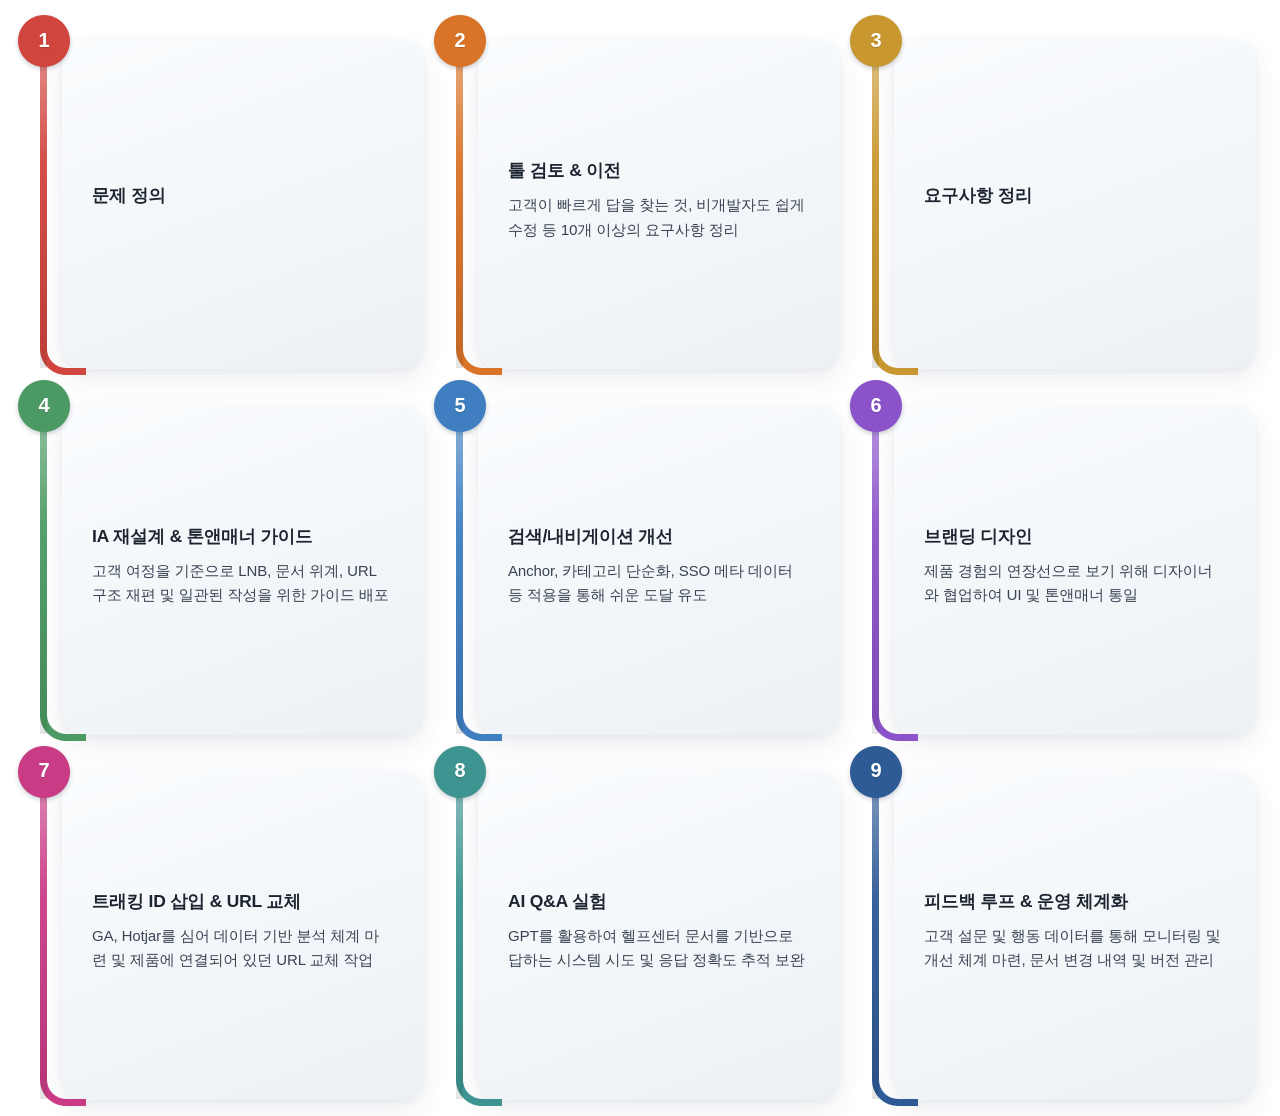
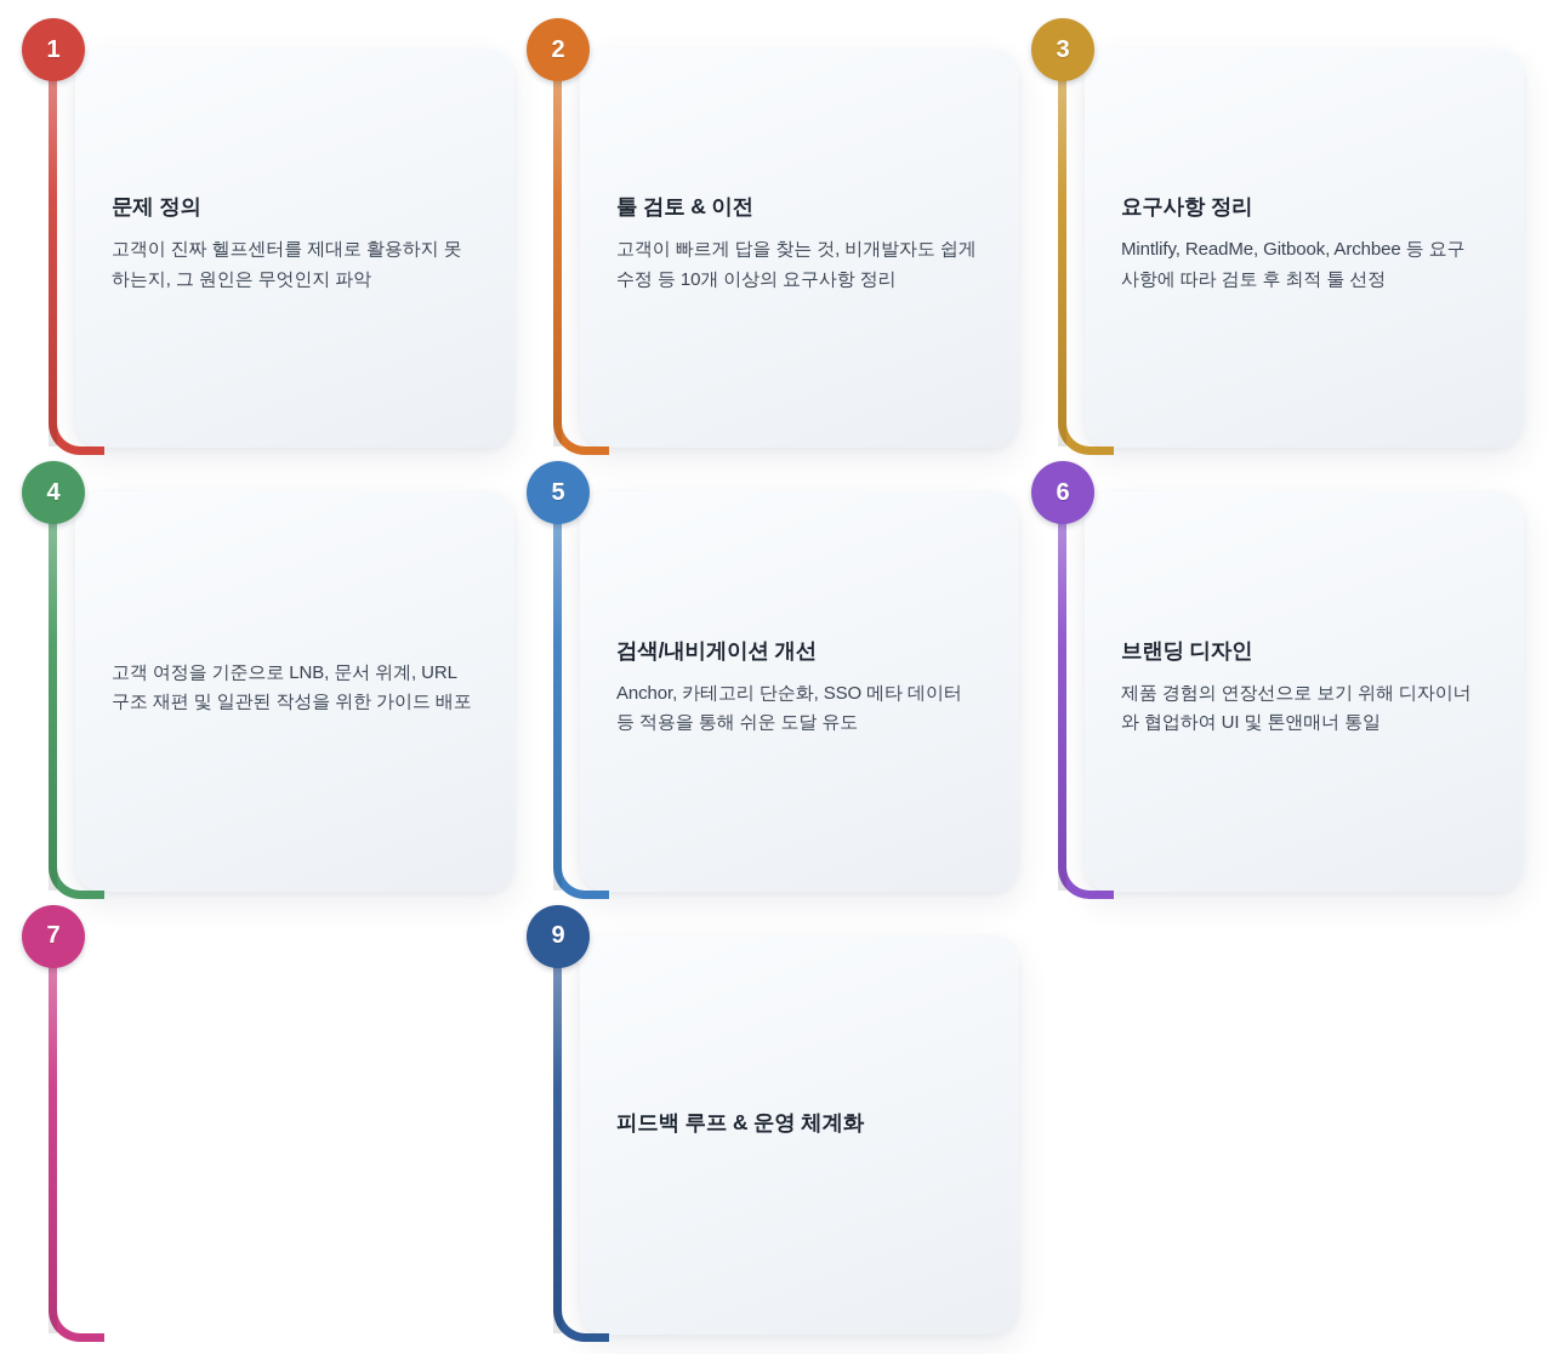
  문제 정의
+ 고객이 진짜 헬프센터를 제대로 활용하지 못하는지, 그 원인은 무엇인지 파악
  1
  툴 검토 & 이전
  고객이 빠르게 답을 찾는 것, 비개발자도 쉽게 수정 등 10개 이상의 요구사항 정리
  2
  요구사항 정리
+ Mintlify, ReadMe, Gitbook, Archbee 등 요구사항에 따라 검토 후 최적 툴 선정
  3
- IA 재설계 & 톤앤매너 가이드
  고객 여정을 기준으로 LNB, 문서 위계, URL 구조 재편 및 일관된 작성을 위한 가이드 배포
  4
  검색/내비게이션 개선
  Anchor, 카테고리 단순화, SSO 메타 데이터 등 적용을 통해 쉬운 도달 유도
  5
  브랜딩 디자인
  제품 경험의 연장선으로 보기 위해 디자이너와 협업하여 UI 및 톤앤매너 통일
  6
- 트래킹 ID 삽입 & URL 교체
- GA, Hotjar를 심어 데이터 기반 분석 체계 마련 및 제품에 연결되어 있던 URL 교체 작업
  7
- AI Q&A 실험
- GPT를 활용하여 헬프센터 문서를 기반으로 답하는 시스템 시도 및 응답 정확도 추적 보완
- 8
  피드백 루프 & 운영 체계화
- 고객 설문 및 행동 데이터를 통해 모니터링 및 개선 체계 마련, 문서 변경 내역 및 버전 관리
  9
